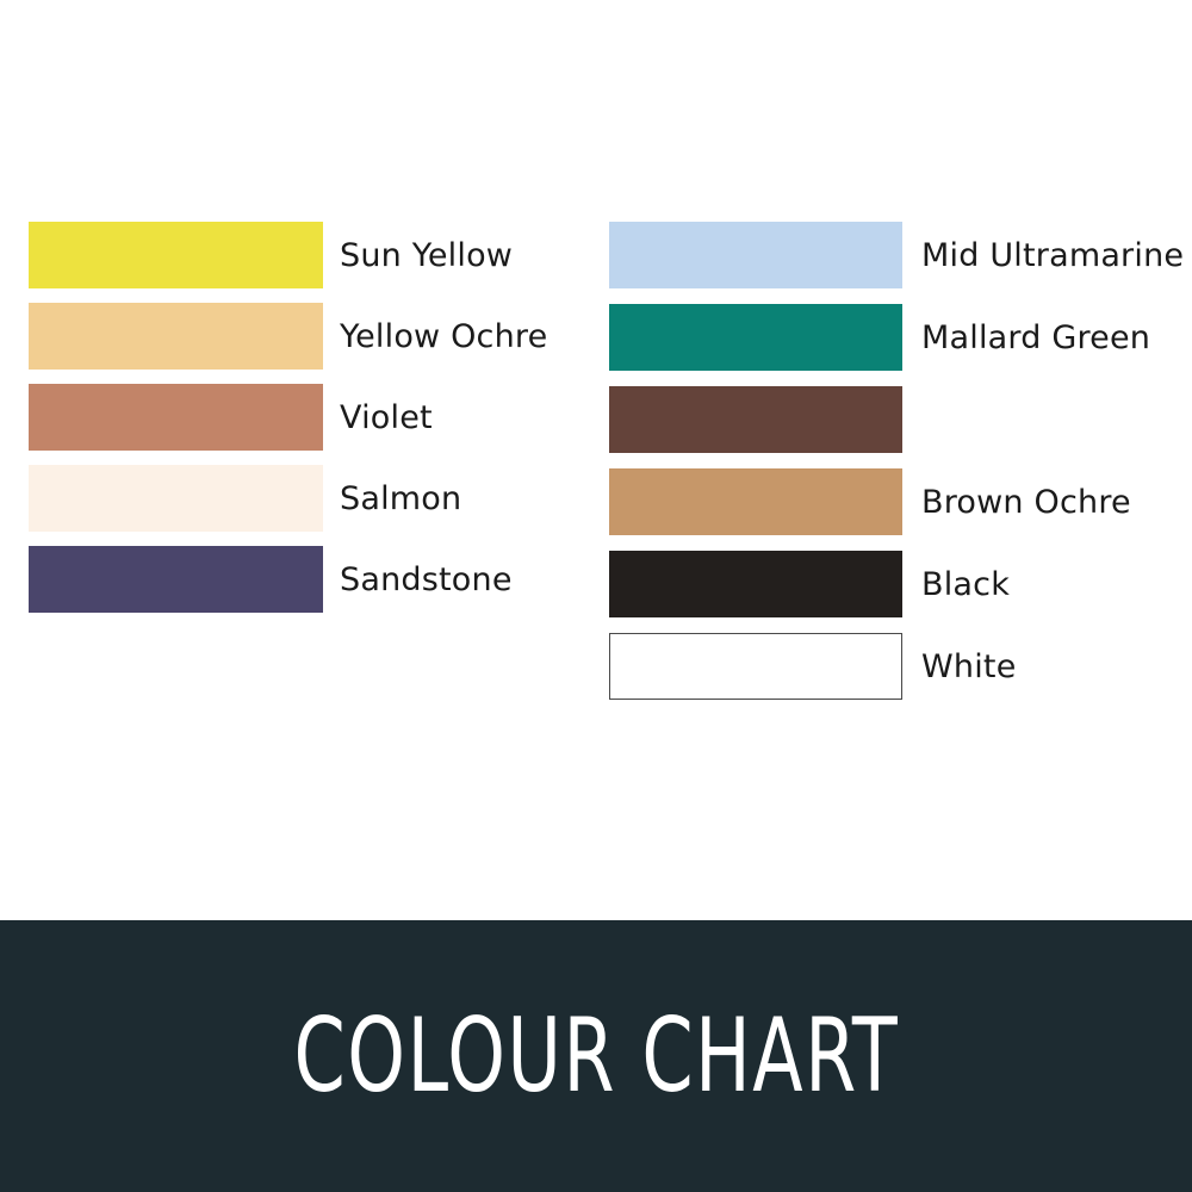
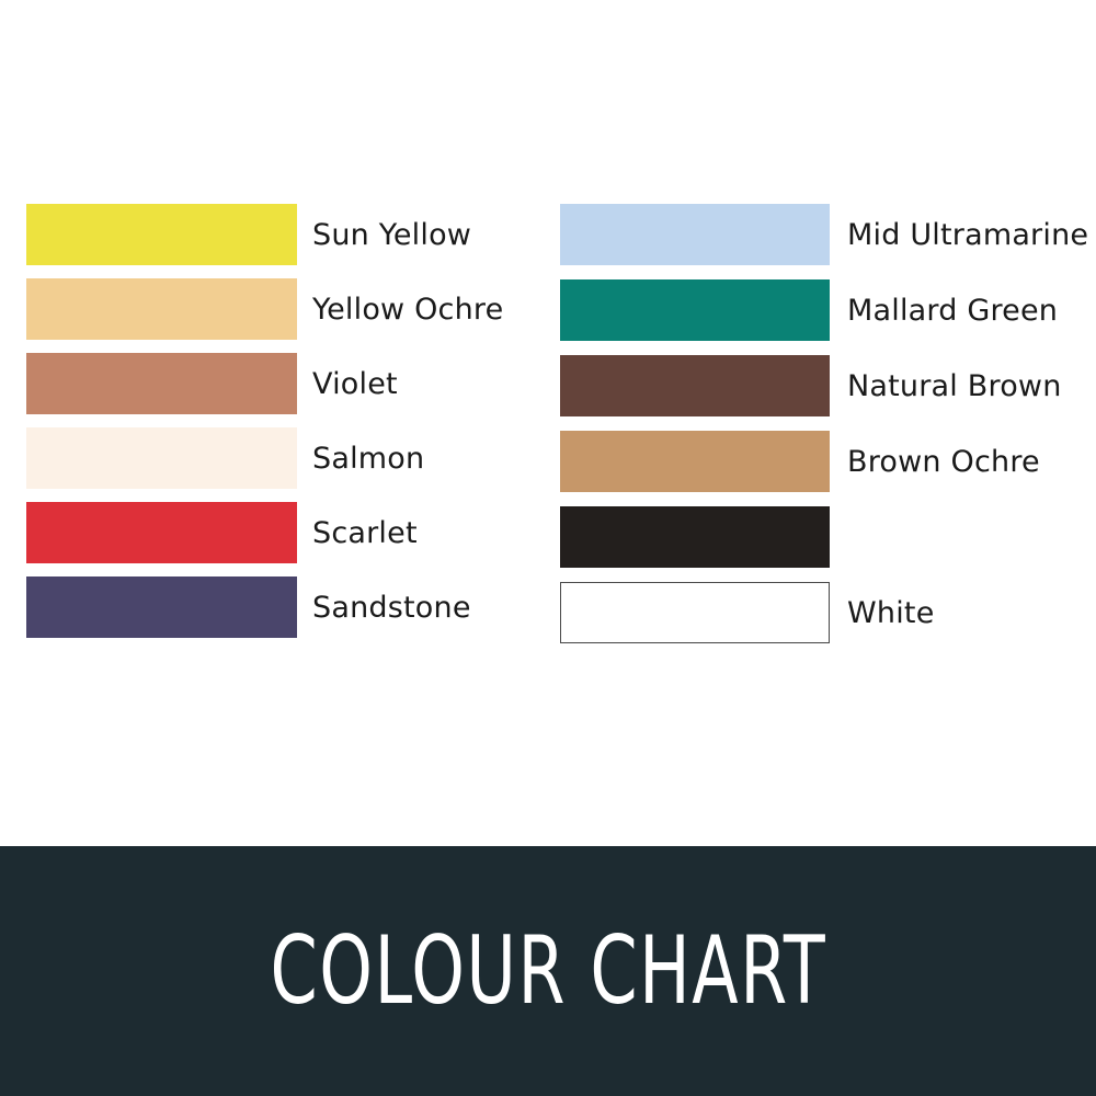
  Sun Yellow
  Yellow Ochre
  Violet
  Salmon
+ Scarlet
  Sandstone
  Mid Ultramarine
  Mallard Green
+ Natural Brown
  Brown Ochre
- Black
  White
  COLOUR CHART
